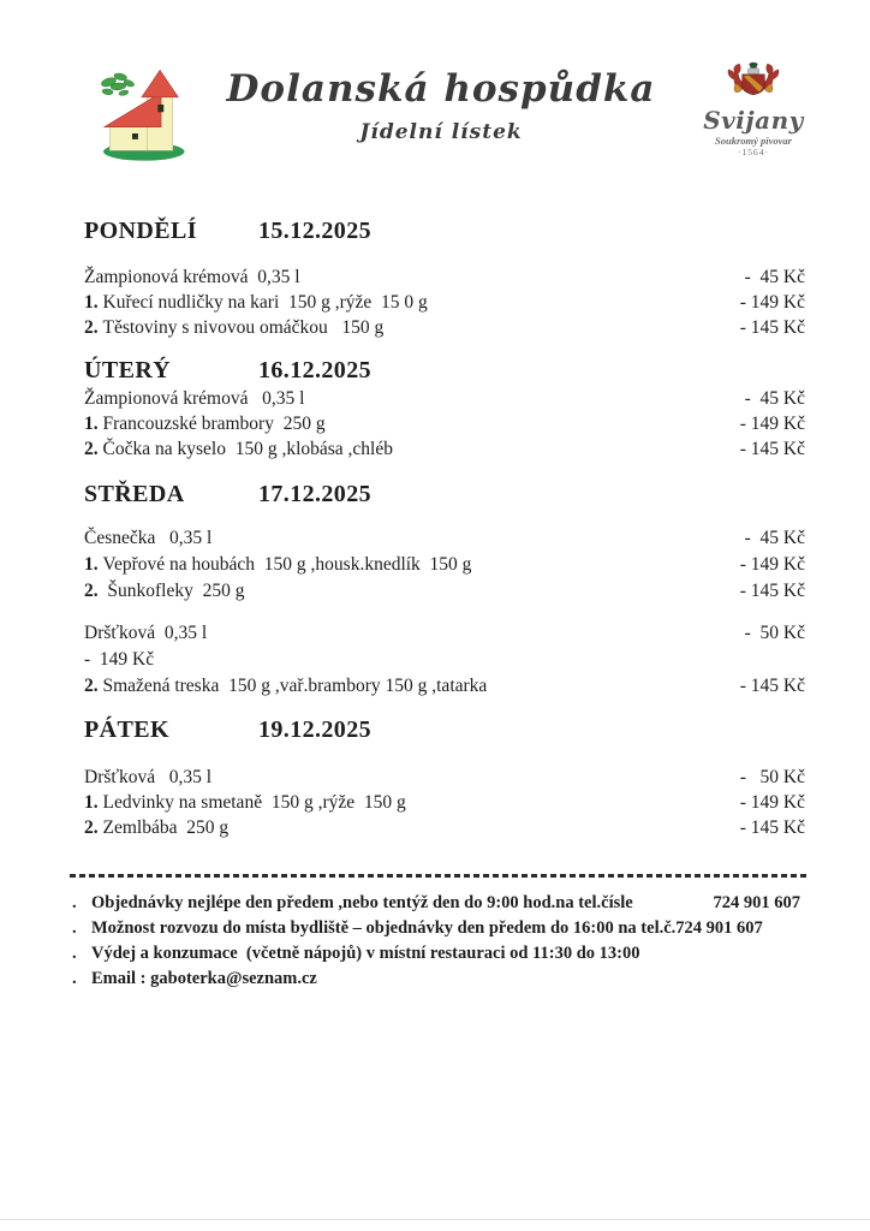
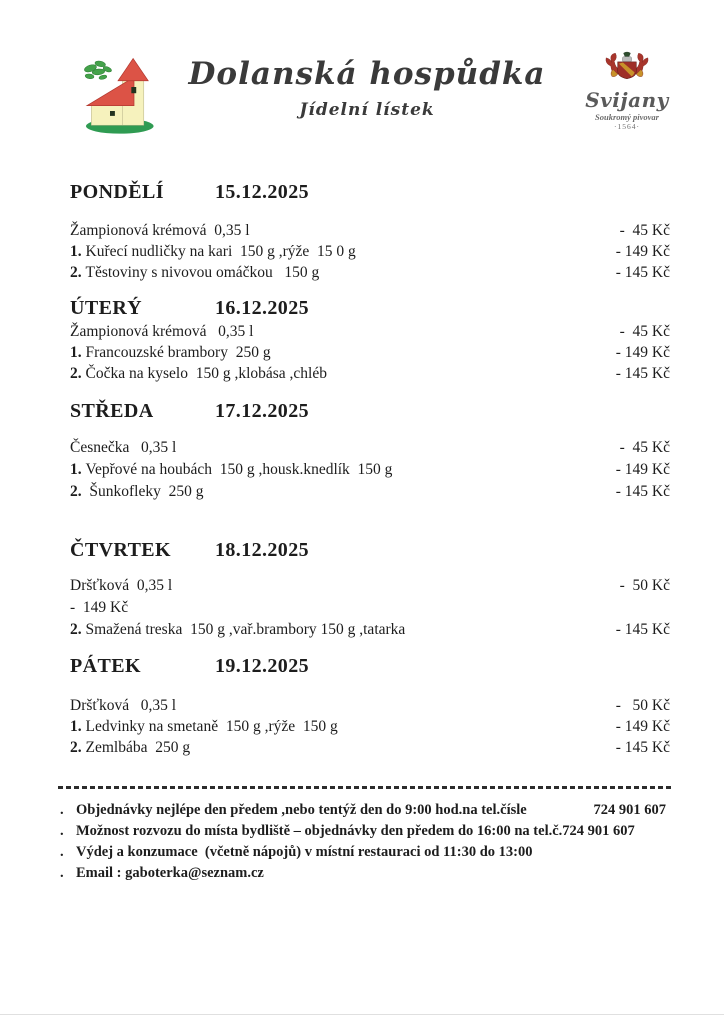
  Dolanská hospůdka
  Jídelní lístek
  Svijany
  Soukromý pivovar
  ·1564·
  PONDĚLÍ 15.12.2025
  Žampionová krémová 0,35 l
  - 45 Kč
  1. Kuřecí nudličky na kari 150 g ,rýže 15 0 g
  - 149 Kč
  2. Těstoviny s nivovou omáčkou 150 g
  - 145 Kč
  ÚTERÝ 16.12.2025
  Žampionová krémová 0,35 l
  - 45 Kč
  1. Francouzské brambory 250 g
  - 149 Kč
  2. Čočka na kyselo 150 g ,klobása ,chléb
  - 145 Kč
  STŘEDA 17.12.2025
  Česnečka 0,35 l
  - 45 Kč
  1. Vepřové na houbách 150 g ,housk.knedlík 150 g
  - 149 Kč
  2. Šunkofleky 250 g
  - 145 Kč
+ ČTVRTEK 18.12.2025
  Dršťková 0,35 l
  - 50 Kč
  - 149 Kč
  2. Smažená treska 150 g ,vař.brambory 150 g ,tatarka
  - 145 Kč
  PÁTEK 19.12.2025
  Dršťková 0,35 l
  - 50 Kč
  1. Ledvinky na smetaně 150 g ,rýže 150 g
  - 149 Kč
  2. Zemlbába 250 g
  - 145 Kč
  .
  Objednávky nejlépe den předem ,nebo tentýž den do 9:00 hod.na tel.čísle
  724 901 607
  .
  Možnost rozvozu do místa bydliště – objednávky den předem do 16:00 na tel.č.724 901 607
  .
  Výdej a konzumace (včetně nápojů) v místní restauraci od 11:30 do 13:00
  .
  Email : gaboterka@seznam.cz
